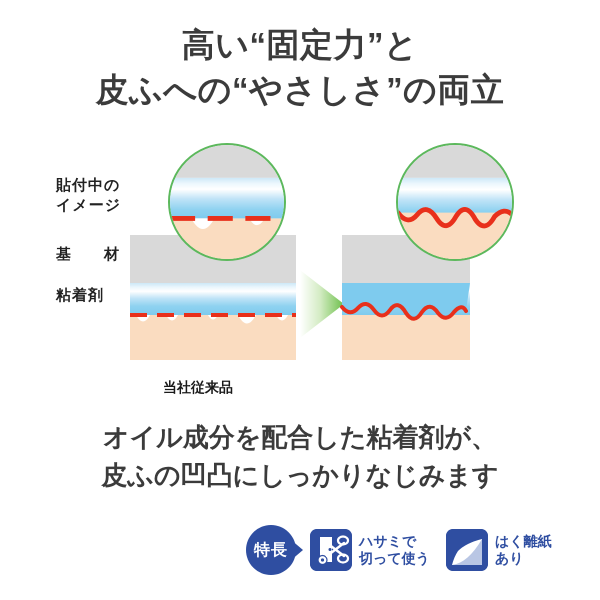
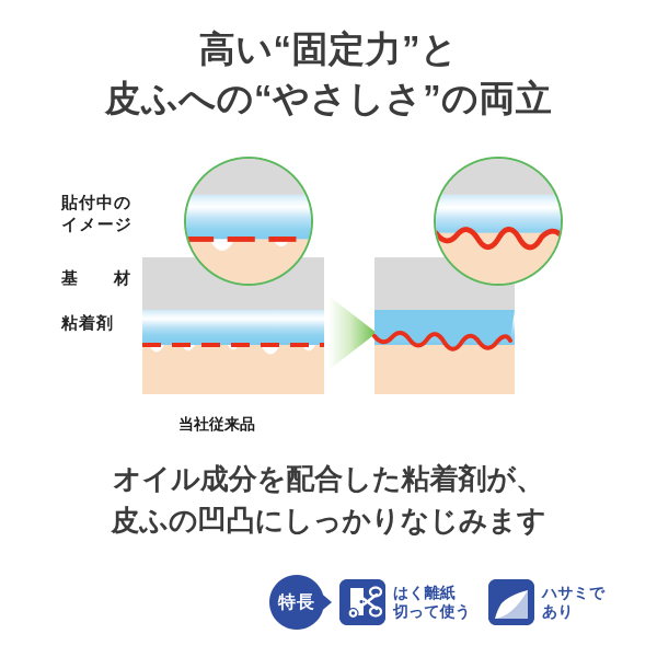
  高い“固定力”と
  皮ふへの“やさしさ”の両立
  貼付中の
  イメージ
  基 材
  粘着剤
  当社従来品
  オイル成分を配合した粘着剤が、
  皮ふの凹凸にしっかりなじみます
  特長
- ハサミで
+ はく離紙
  切って使う
- はく離紙
+ ハサミで
  あり
